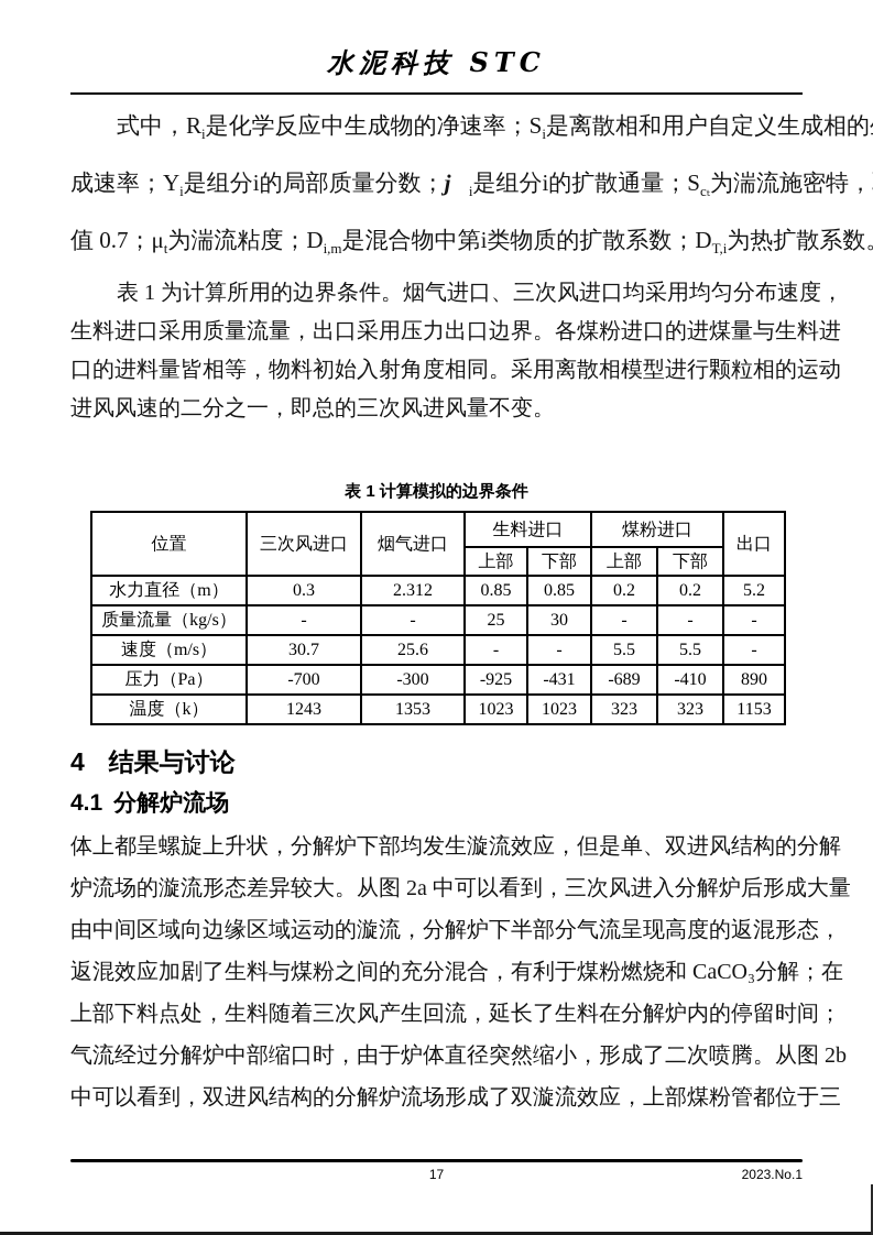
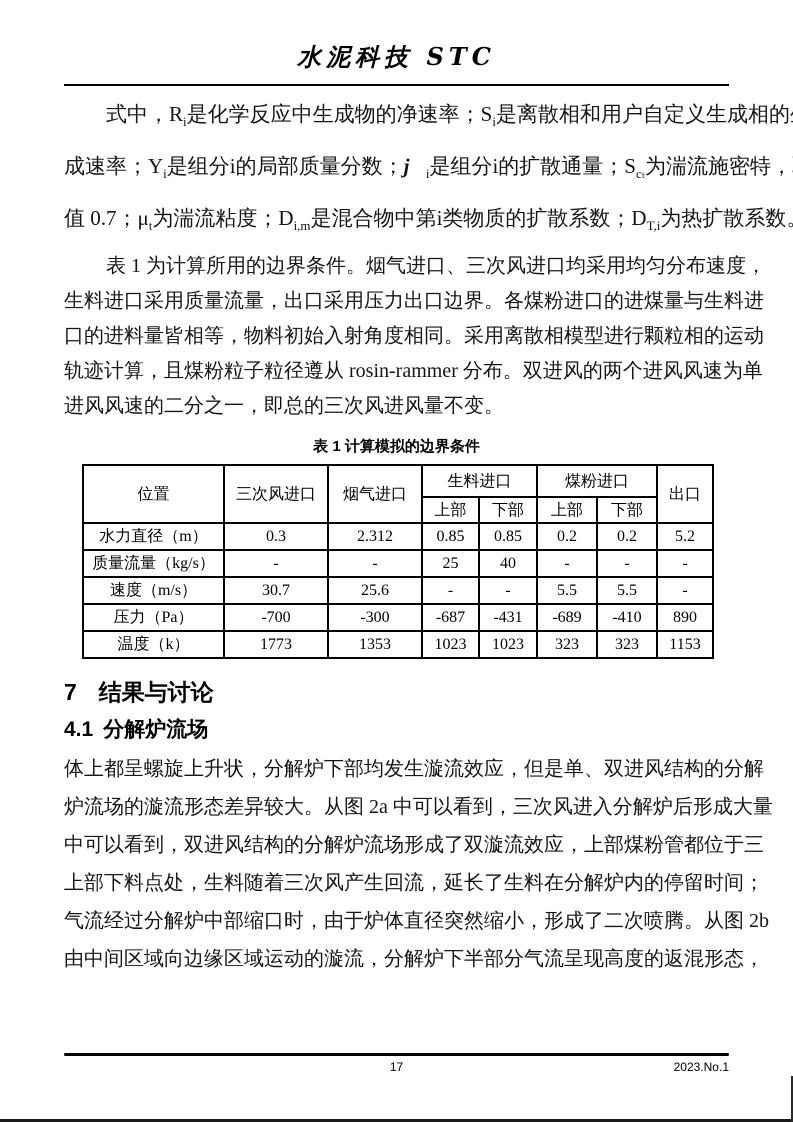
  水泥科技 STC
  式中，Ri是化学反应中生成物的净速率；Si是离散相和用户自定义生成相的
  成速率；Yi是组分i的局部质量分数；j⃗i是组分i的扩散通量；Scₜ为湍流施密特，
  值 0.7；μt为湍流粘度；Di,m是混合物中第i类物质的扩散系数；DT,i为热扩散系数
  表 1 为计算所用的边界条件。烟气进口、三次风进口均采用均匀分布速度，
  生料进口采用质量流量，出口采用压力出口边界。各煤粉进口的进煤量与生料进
  口的进料量皆相等，物料初始入射角度相同。采用离散相模型进行颗粒相的运动
+ 轨迹计算，且煤粉粒子粒径遵从 rosin-rammer 分布。双进风的两个进风风速为单
  进风风速的二分之一，即总的三次风进风量不变。
  表 1 计算模拟的边界条件
  位置	三次风进口	烟气进口	生料进口	煤粉进口	出口
  上部	下部	上部	下部
  水力直径（m）	0.3	2.312	0.85	0.85	0.2	0.2	5.2
- 质量流量（kg/s）	-	-	25	30	-	-	-
+ 质量流量（kg/s）	-	-	25	40	-	-	-
  速度（m/s）	30.7	25.6	-	-	5.5	5.5	-
- 压力（Pa）	-700	-300	-925	-431	-689	-410	890
+ 压力（Pa）	-700	-300	-687	-431	-689	-410	890
- 温度（k）	1243	1353	1023	1023	323	323	1153
+ 温度（k）	1773	1353	1023	1023	323	323	1153
- 4 结果与讨论
+ 7 结果与讨论
  4.1 分解炉流场
  体上都呈螺旋上升状，分解炉下部均发生漩流效应，但是单、双进风结构的分解
  炉流场的漩流形态差异较大。从图 2a 中可以看到，三次风进入分解炉后形成大量
- 由中间区域向边缘区域运动的漩流，分解炉下半部分气流呈现高度的返混形态，
+ 中可以看到，双进风结构的分解炉流场形成了双漩流效应，上部煤粉管都位于三
- 返混效应加剧了生料与煤粉之间的充分混合，有利于煤粉燃烧和 CaCO₃分解；在
  上部下料点处，生料随着三次风产生回流，延长了生料在分解炉内的停留时间；
  气流经过分解炉中部缩口时，由于炉体直径突然缩小，形成了二次喷腾。从图 2b
- 中可以看到，双进风结构的分解炉流场形成了双漩流效应，上部煤粉管都位于三
+ 由中间区域向边缘区域运动的漩流，分解炉下半部分气流呈现高度的返混形态，
  17
  2023.No.1
